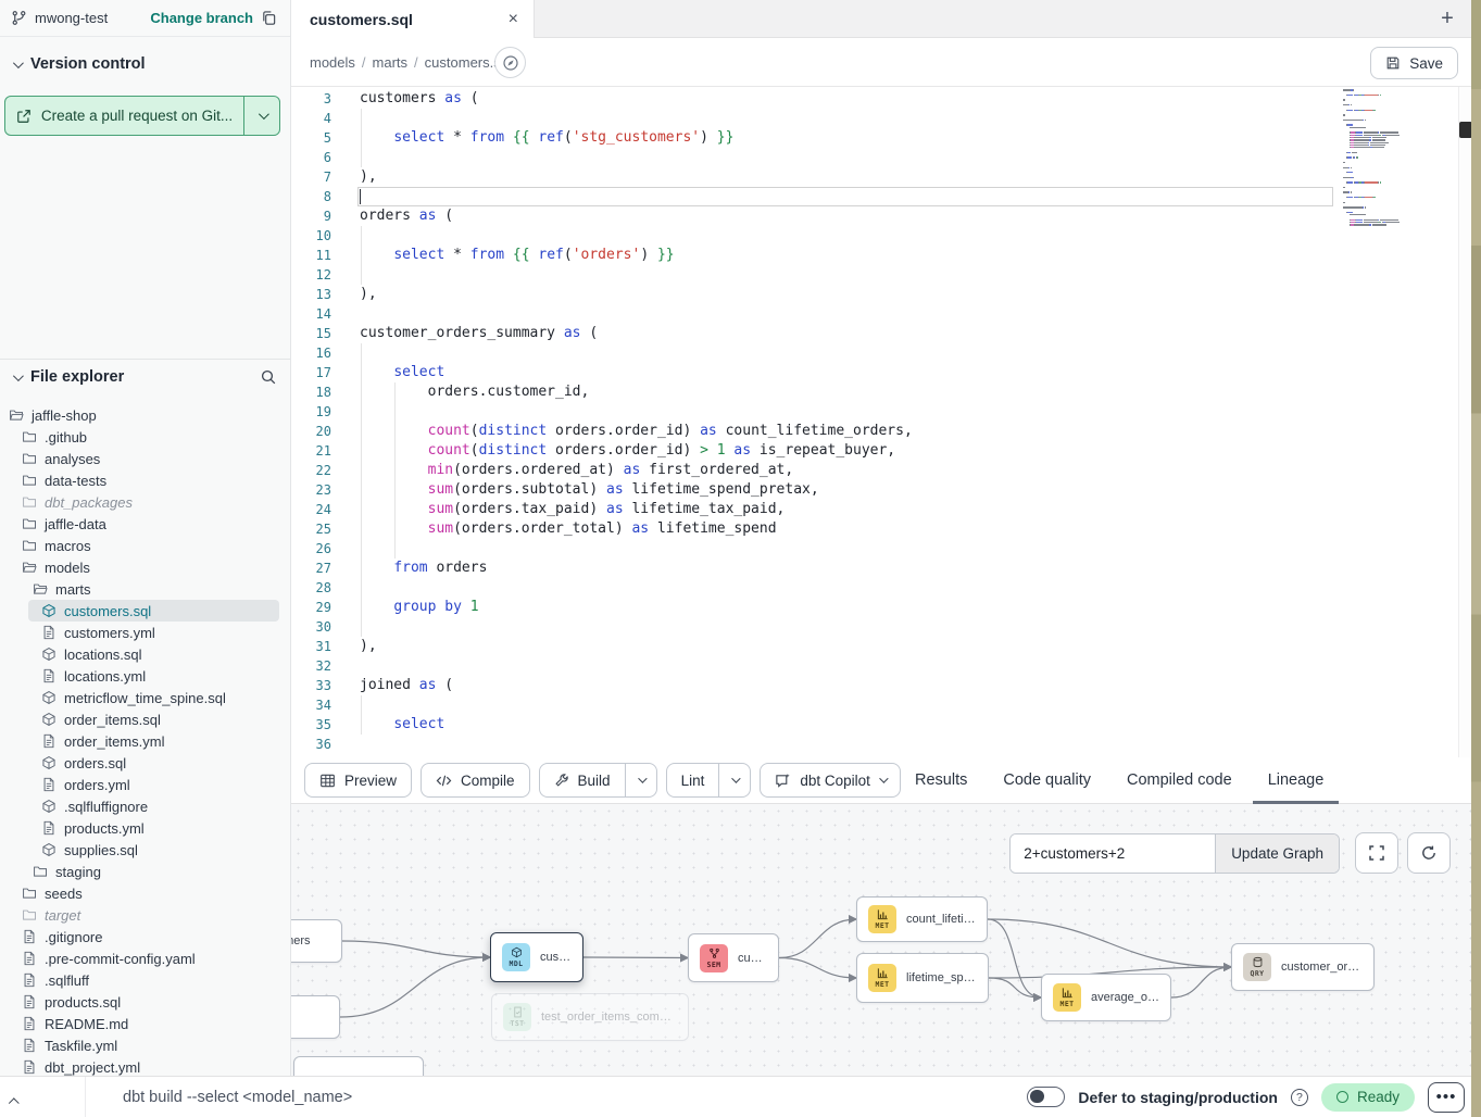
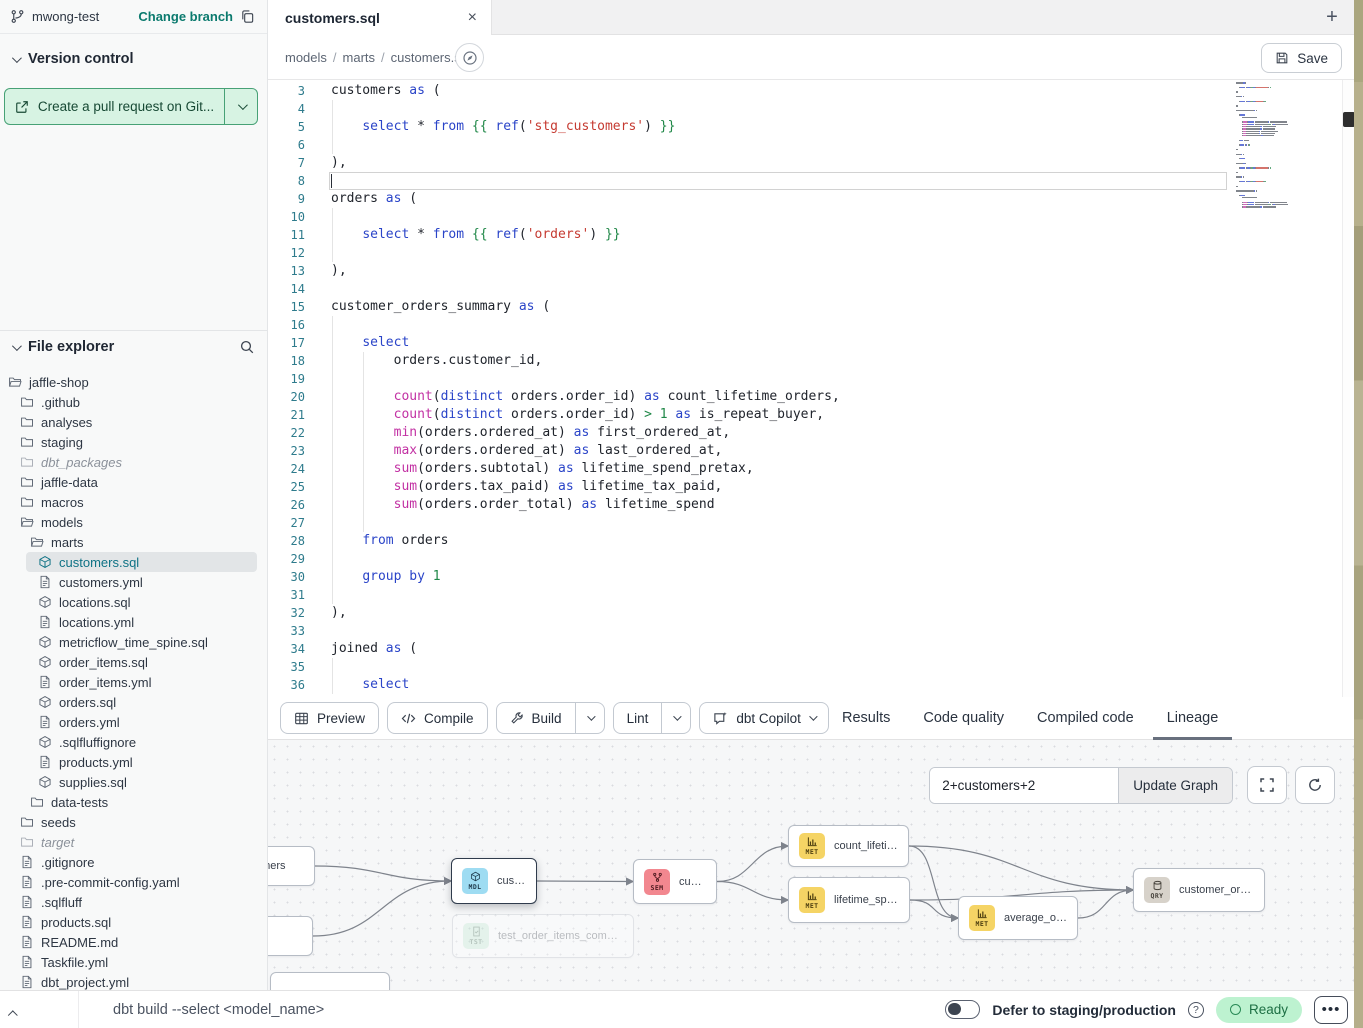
  mwong-test
  Change branch
  Version control
  Create a pull request on Git...
  File explorer
  jaffle-shop
  .github
  analyses
- data-tests
+ staging
  dbt_packages
  jaffle-data
  macros
  models
  marts
  customers.sql
  customers.yml
  locations.sql
  locations.yml
  metricflow_time_spine.sql
  order_items.sql
  order_items.yml
  orders.sql
  orders.yml
  .sqlfluffignore
  products.yml
  supplies.sql
- staging
+ data-tests
  seeds
  target
  .gitignore
  .pre-commit-config.yaml
  .sqlfluff
  products.sql
  README.md
  Taskfile.yml
  dbt_project.yml
  customers.sql
  ×
  +
  models
  /
  marts
  /
  customers.
  Save
  3
  4
  5
  6
  7
  8
  9
  10
  11
  12
  13
  14
  15
  16
  17
  18
  19
  20
  21
  22
  23
  24
  25
  26
  27
  28
  29
  30
  31
  32
  33
  34
  35
  36
  customers as (
  select * from {{ ref('stg_customers') }}
  ),
  orders as (
  select * from {{ ref('orders') }}
  ),
  customer_orders_summary as (
  select
  orders.customer_id,
  count(distinct orders.order_id) as count_lifetime_orders,
  count(distinct orders.order_id) > 1 as is_repeat_buyer,
  min(orders.ordered_at) as first_ordered_at,
+ max(orders.ordered_at) as last_ordered_at,
  sum(orders.subtotal) as lifetime_spend_pretax,
  sum(orders.tax_paid) as lifetime_tax_paid,
  sum(orders.order_total) as lifetime_spend
  from orders
  group by 1
  ),
  joined as (
  select
  Preview
  Compile
  Build
  Lint
  dbt Copilot
  Results
  Code quality
  Compiled code
  Lineage
  MDL
  TST
  SEM
  MET
  MET
  MET
  QRY
  2+customers+2
  Update Graph
  dbt build --select <model_name>
  Defer to staging/production
  ?
  Ready
  •••
